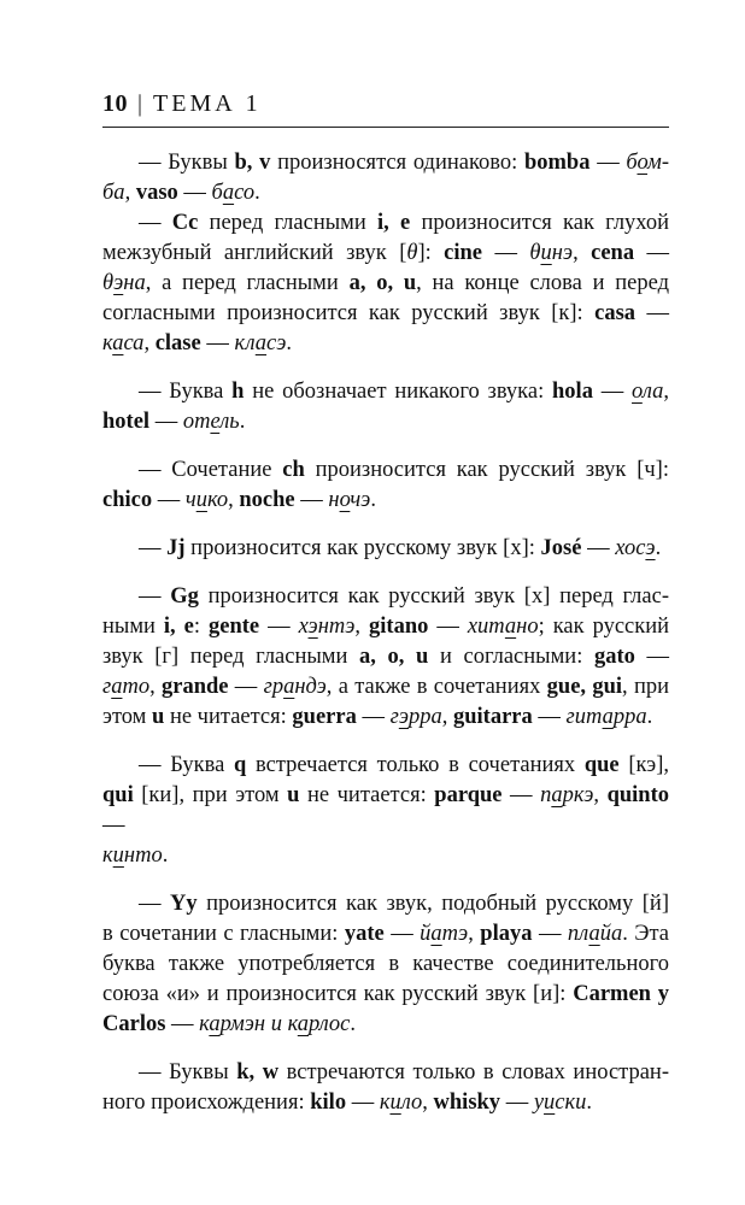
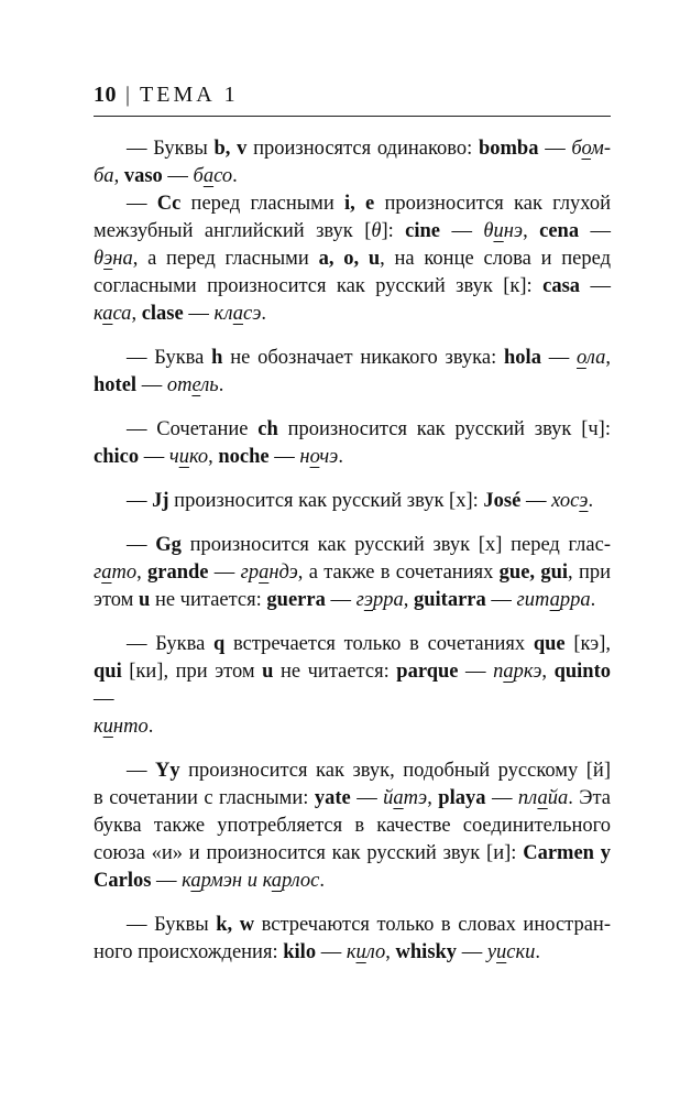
  10
  |
  ТЕМА 1
  — Буквы b, v произносятся одинаково: bomba — бом-
  ба, vaso — басо.
  — Cc перед гласными i, e произносится как глухой
  межзубный английский звук [θ]: cine — θинэ, cena —
  θэна, а перед гласными a, o, u, на конце слова и перед
  согласными произносится как русский звук [к]: casa —
  каса, clase — класэ.
  — Буква h не обозначает никакого звука: hola — ола,
  hotel — отель.
  — Сочетание ch произносится как русский звук [ч]:
  chico — чико, noche — ночэ.
- — Jj произносится как русскому звук [х]: José — хосэ.
+ — Jj произносится как русский звук [х]: José — хосэ.
  — Gg произносится как русский звук [х] перед глас-
- ными i, e: gente — хэнтэ, gitano — хитано; как русский
- звук [г] перед гласными a, o, u и согласными: gato —
  гато, grande — грандэ, а также в сочетаниях gue, gui, при
  этом u не читается: guerra — гэрра, guitarra — гитарра.
  — Буква q встречается только в сочетаниях que [кэ],
  qui [ки], при этом u не читается: parque — паркэ, quinto —
  кинто.
  — Yy произносится как звук, подобный русскому [й]
  в сочетании с гласными: yate — йатэ, playa — плайа. Эта
  буква также употребляется в качестве соединительного
  союза «и» и произносится как русский звук [и]: Carmen y
  Carlos — кармэн и карлос.
  — Буквы k, w встречаются только в словах иностран-
  ного происхождения: kilo — кило, whisky — уиски.
